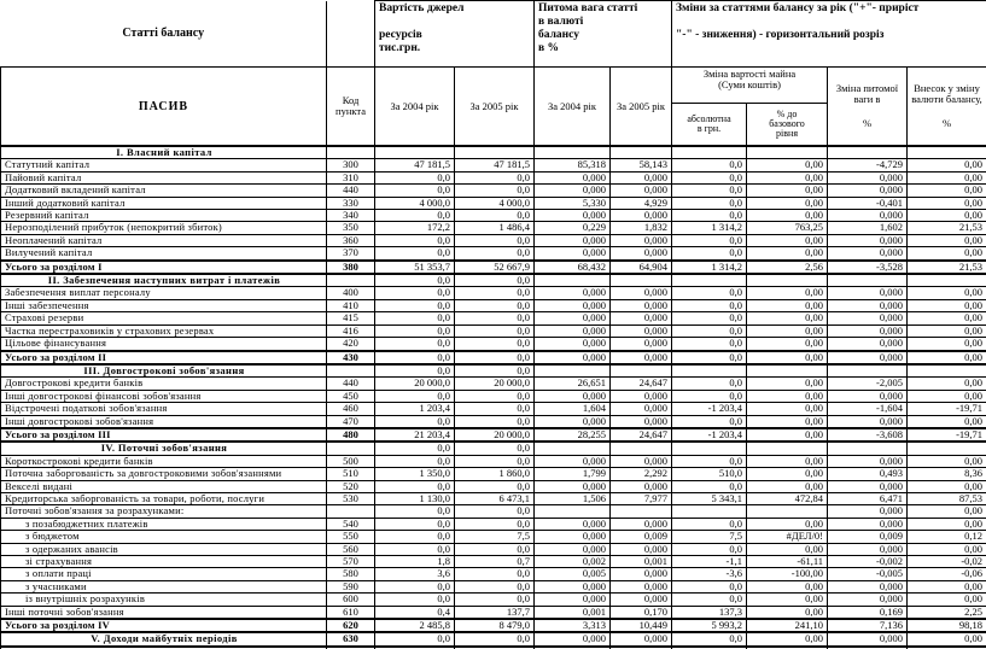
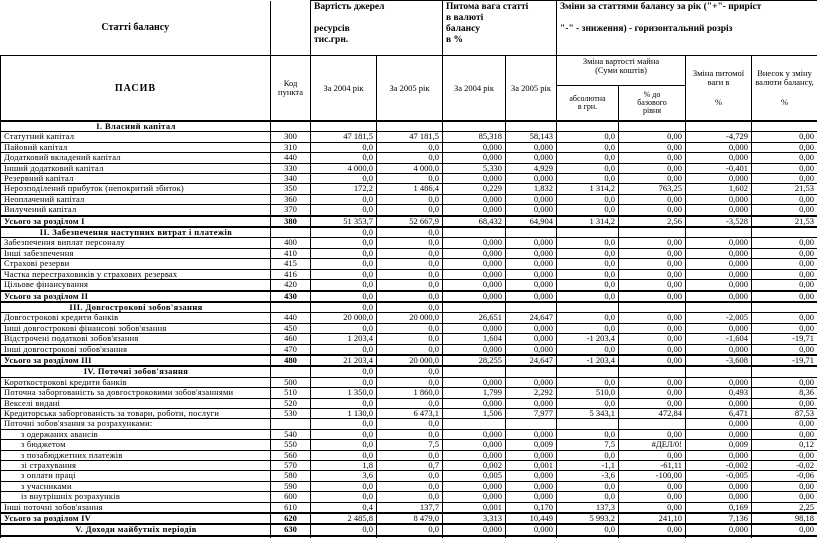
  Статті балансу		Вартість джерел ресурсів тис.грн.	Питома вага статті в валюті балансу в %	Зміни за статтями балансу за рік ("+"- приріст "-" - зниження) - горизонтальний розріз
  ПАСИВ	Код пункта	За 2004 рік	За 2005 рік	За 2004 рік	За 2005 рік	Зміна вартості майна (Суми коштів)	Зміна питомої ваги в %	Внесок у зміну валюти балансу, %
  абсолютна в грн.	% до базового рівня
  I. Власний капітал
  Статутний капітал	300	47 181,5	47 181,5	85,318	58,143	0,0	0,00	-4,729	0,00
  Пайовий капітал	310	0,0	0,0	0,000	0,000	0,0	0,00	0,000	0,00
  Додатковий вкладений капітал	440	0,0	0,0	0,000	0,000	0,0	0,00	0,000	0,00
  Інший додатковий капітал	330	4 000,0	4 000,0	5,330	4,929	0,0	0,00	-0,401	0,00
  Резервний капітал	340	0,0	0,0	0,000	0,000	0,0	0,00	0,000	0,00
  Нерозподілений прибуток (непокритий збиток)	350	172,2	1 486,4	0,229	1,832	1 314,2	763,25	1,602	21,53
  Неоплачений капітал	360	0,0	0,0	0,000	0,000	0,0	0,00	0,000	0,00
  Вилучений капітал	370	0,0	0,0	0,000	0,000	0,0	0,00	0,000	0,00
  Усього за розділом I	380	51 353,7	52 667,9	68,432	64,904	1 314,2	2,56	-3,528	21,53
  II. Забезпечення наступних витрат і платежів		0,0	0,0
  Забезпечення виплат персоналу	400	0,0	0,0	0,000	0,000	0,0	0,00	0,000	0,00
  Інші забезпечення	410	0,0	0,0	0,000	0,000	0,0	0,00	0,000	0,00
  Страхові резерви	415	0,0	0,0	0,000	0,000	0,0	0,00	0,000	0,00
  Частка перестраховиків у страхових резервах	416	0,0	0,0	0,000	0,000	0,0	0,00	0,000	0,00
  Цільове фінансування	420	0,0	0,0	0,000	0,000	0,0	0,00	0,000	0,00
  Усього за розділом II	430	0,0	0,0	0,000	0,000	0,0	0,00	0,000	0,00
  III. Довгострокові зобов'язання		0,0	0,0
  Довгострокові кредити банків	440	20 000,0	20 000,0	26,651	24,647	0,0	0,00	-2,005	0,00
  Інші довгострокові фінансові зобов'язання	450	0,0	0,0	0,000	0,000	0,0	0,00	0,000	0,00
  Відстрочені податкові зобов'язання	460	1 203,4	0,0	1,604	0,000	-1 203,4	0,00	-1,604	-19,71
  Інші довгострокові зобов'язання	470	0,0	0,0	0,000	0,000	0,0	0,00	0,000	0,00
  Усього за розділом III	480	21 203,4	20 000,0	28,255	24,647	-1 203,4	0,00	-3,608	-19,71
  IV. Поточні зобов'язання		0,0	0,0
  Короткострокові кредити банків	500	0,0	0,0	0,000	0,000	0,0	0,00	0,000	0,00
  Поточна заборгованість за довгостроковими зобов'язаннями	510	1 350,0	1 860,0	1,799	2,292	510,0	0,00	0,493	8,36
  Векселі видані	520	0,0	0,0	0,000	0,000	0,0	0,00	0,000	0,00
  Кредиторська заборгованість за товари, роботи, послуги	530	1 130,0	6 473,1	1,506	7,977	5 343,1	472,84	6,471	87,53
  Поточні зобов'язання за розрахунками:		0,0	0,0					0,000	0,00
- з позабюджетних платежів	540	0,0	0,0	0,000	0,000	0,0	0,00	0,000	0,00
+ з одержаних авансів	540	0,0	0,0	0,000	0,000	0,0	0,00	0,000	0,00
  з бюджетом	550	0,0	7,5	0,000	0,009	7,5	#ДЕЛ/0!	0,009	0,12
- з одержаних авансів	560	0,0	0,0	0,000	0,000	0,0	0,00	0,000	0,00
+ з позабюджетних платежів	560	0,0	0,0	0,000	0,000	0,0	0,00	0,000	0,00
  зі страхування	570	1,8	0,7	0,002	0,001	-1,1	-61,11	-0,002	-0,02
  з оплати праці	580	3,6	0,0	0,005	0,000	-3,6	-100,00	-0,005	-0,06
  з учасниками	590	0,0	0,0	0,000	0,000	0,0	0,00	0,000	0,00
  із внутрішніх розрахунків	600	0,0	0,0	0,000	0,000	0,0	0,00	0,000	0,00
  Інші поточні зобов'язання	610	0,4	137,7	0,001	0,170	137,3	0,00	0,169	2,25
  Усього за розділом IV	620	2 485,8	8 479,0	3,313	10,449	5 993,2	241,10	7,136	98,18
  V. Доходи майбутніх періодів	630	0,0	0,0	0,000	0,000	0,0	0,00	0,000	0,00
